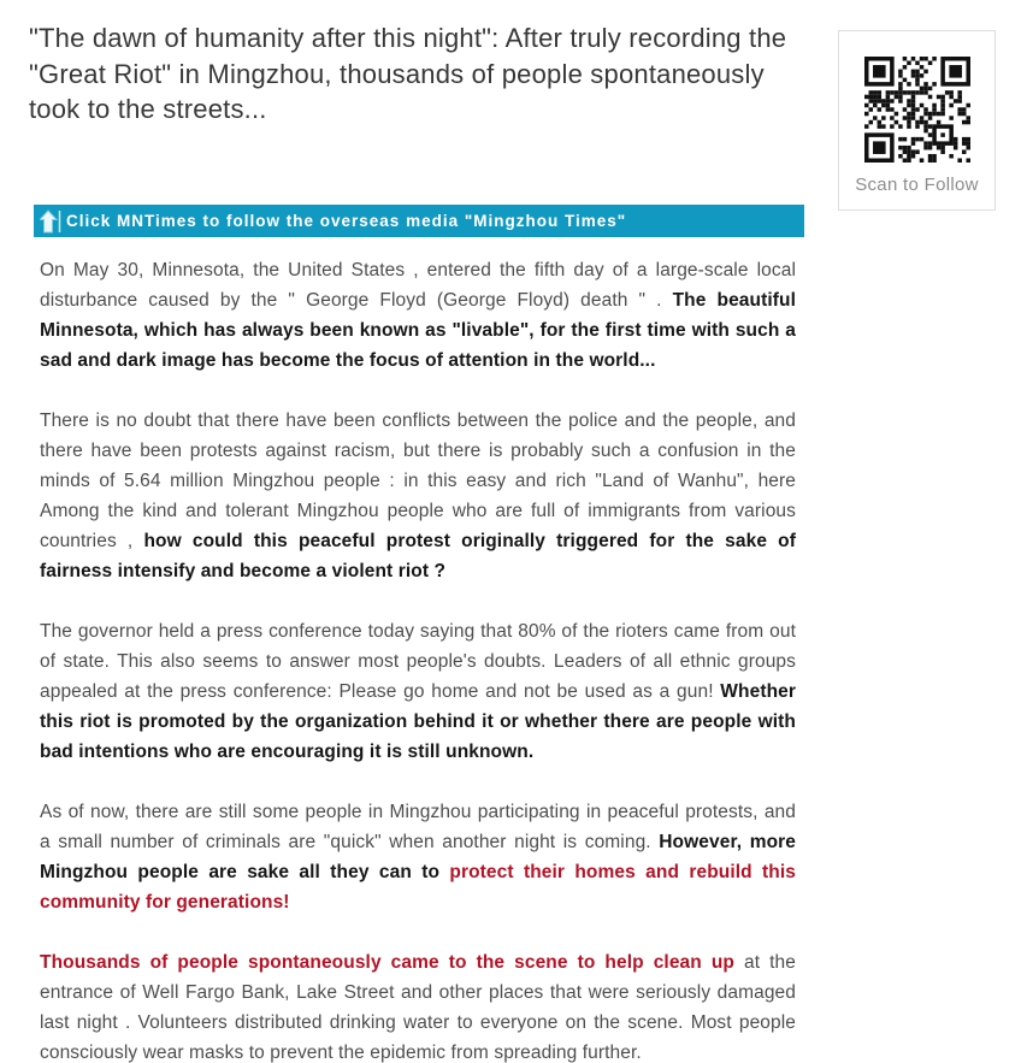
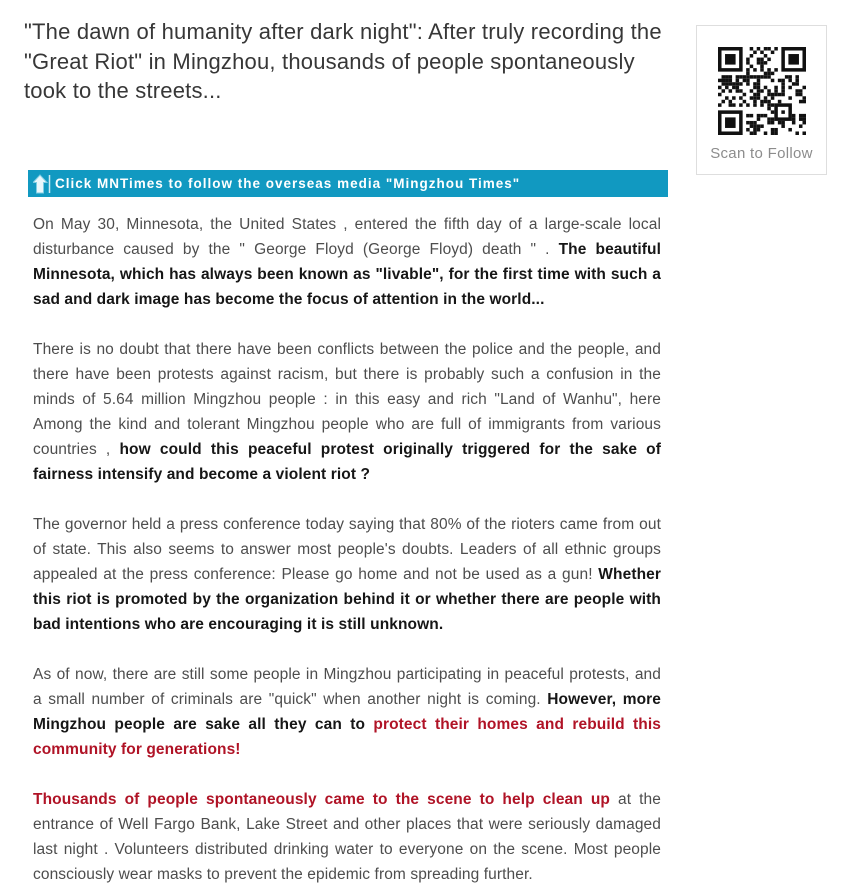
- "The dawn of humanity after this night": After truly recording the "Great Riot" in Mingzhou, thousands of people spontaneously took to the streets...
+ "The dawn of humanity after dark night": After truly recording the "Great Riot" in Mingzhou, thousands of people spontaneously took to the streets...
  Scan to Follow
  Click MNTimes to follow the overseas media "Mingzhou Times"
  On May 30, Minnesota, the United States , entered the fifth day of a large-scale local disturbance caused by the " George Floyd (George Floyd) death " . The beautiful Minnesota, which has always been known as "livable", for the first time with such a sad and dark image has become the focus of attention in the world...
  There is no doubt that there have been conflicts between the police and the people, and there have been protests against racism, but there is probably such a confusion in the minds of 5.64 million Mingzhou people : in this easy and rich "Land of Wanhu", here Among the kind and tolerant Mingzhou people who are full of immigrants from various countries , how could this peaceful protest originally triggered for the sake of fairness intensify and become a violent riot ?
  The governor held a press conference today saying that 80% of the rioters came from out of state. This also seems to answer most people's doubts. Leaders of all ethnic groups appealed at the press conference: Please go home and not be used as a gun! Whether this riot is promoted by the organization behind it or whether there are people with bad intentions who are encouraging it is still unknown.
  As of now, there are still some people in Mingzhou participating in peaceful protests, and a small number of criminals are "quick" when another night is coming. However, more Mingzhou people are sake all they can to protect their homes and rebuild this community for generations!
  Thousands of people spontaneously came to the scene to help clean up at the entrance of Well Fargo Bank, Lake Street and other places that were seriously damaged last night . Volunteers distributed drinking water to everyone on the scene. Most people consciously wear masks to prevent the epidemic from spreading further.
